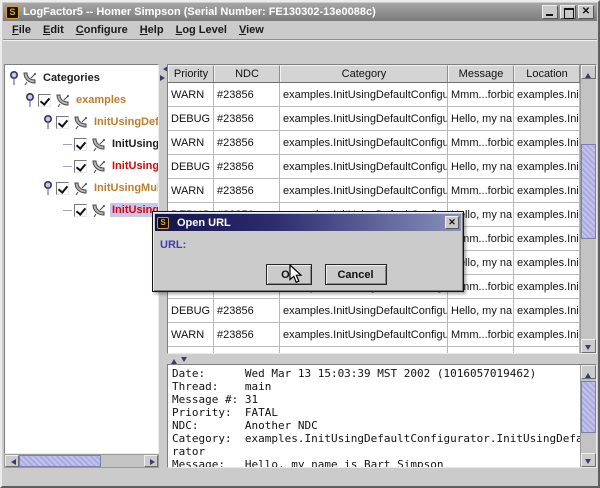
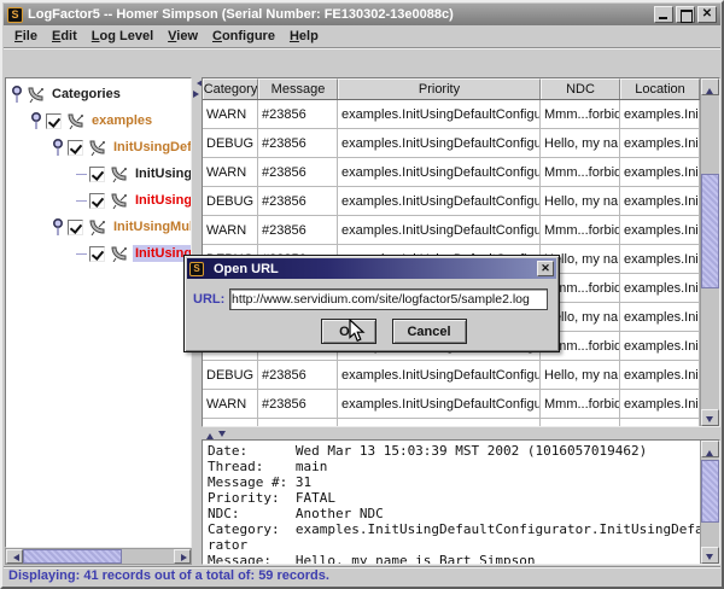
  S
  LogFactor5 -- Homer Simpson (Serial Number: FE130302-13e0088c)
  File
  Edit
- Configure
+ Log Level
- Help
+ View
- Log Level
+ Configure
- View
+ Help
  Categories
  examples
  InitUsingDef
  InitUsing
  InitUsing
  InitUsing
- Priority
+ Category
- NDC
+ Message
- Category
+ Priority
- Message
+ NDC
  Location
  WARN
  #23856
  examples.InitUsingDefaultConfigu
  Mmm...forbid
  examples.Ini
  DEBUG
  #23856
  examples.InitUsingDefaultConfigu
  Hello, my na.
  examples.Ini
  WARN
  #23856
  examples.InitUsingDefaultConfigu
  Mmm...forbid
  examples.Ini
  DEBUG
  #23856
  examples.InitUsingDefaultConfigu
  Hello, my na.
  examples.Ini
  WARN
  #23856
  examples.InitUsingDefaultConfigu
  Mmm...forbid
  examples.Ini
  examples.Ini
  mm...forbid
  examples.Ini
  examples.Ini
  mm...forbid
  examples.Ini
  DEBUG
  #23856
  examples.InitUsingDefaultConfigu
  Hello, my na.
  examples.Ini
  WARN
  #23856
  examples.InitUsingDefaultConfigu
  Mmm...forbid
  examples.Ini
  Date: Wed Mar 13 15:03:39 MST 2002 (1016057019462)
  Thread: main
  Message #: 31
  Priority: FATAL
  NDC: Another NDC
  Category: examples.InitUsingDefaultConfigurator.InitUsingDef
  rator
  Message: Hello, my name is Bart Simpson
+ Displaying: 41 records out of a total of: 59 records.
  S
  Open URL
  URL:
+ http://www.servidium.com/site/logfactor5/sample2.log
  Cancel
